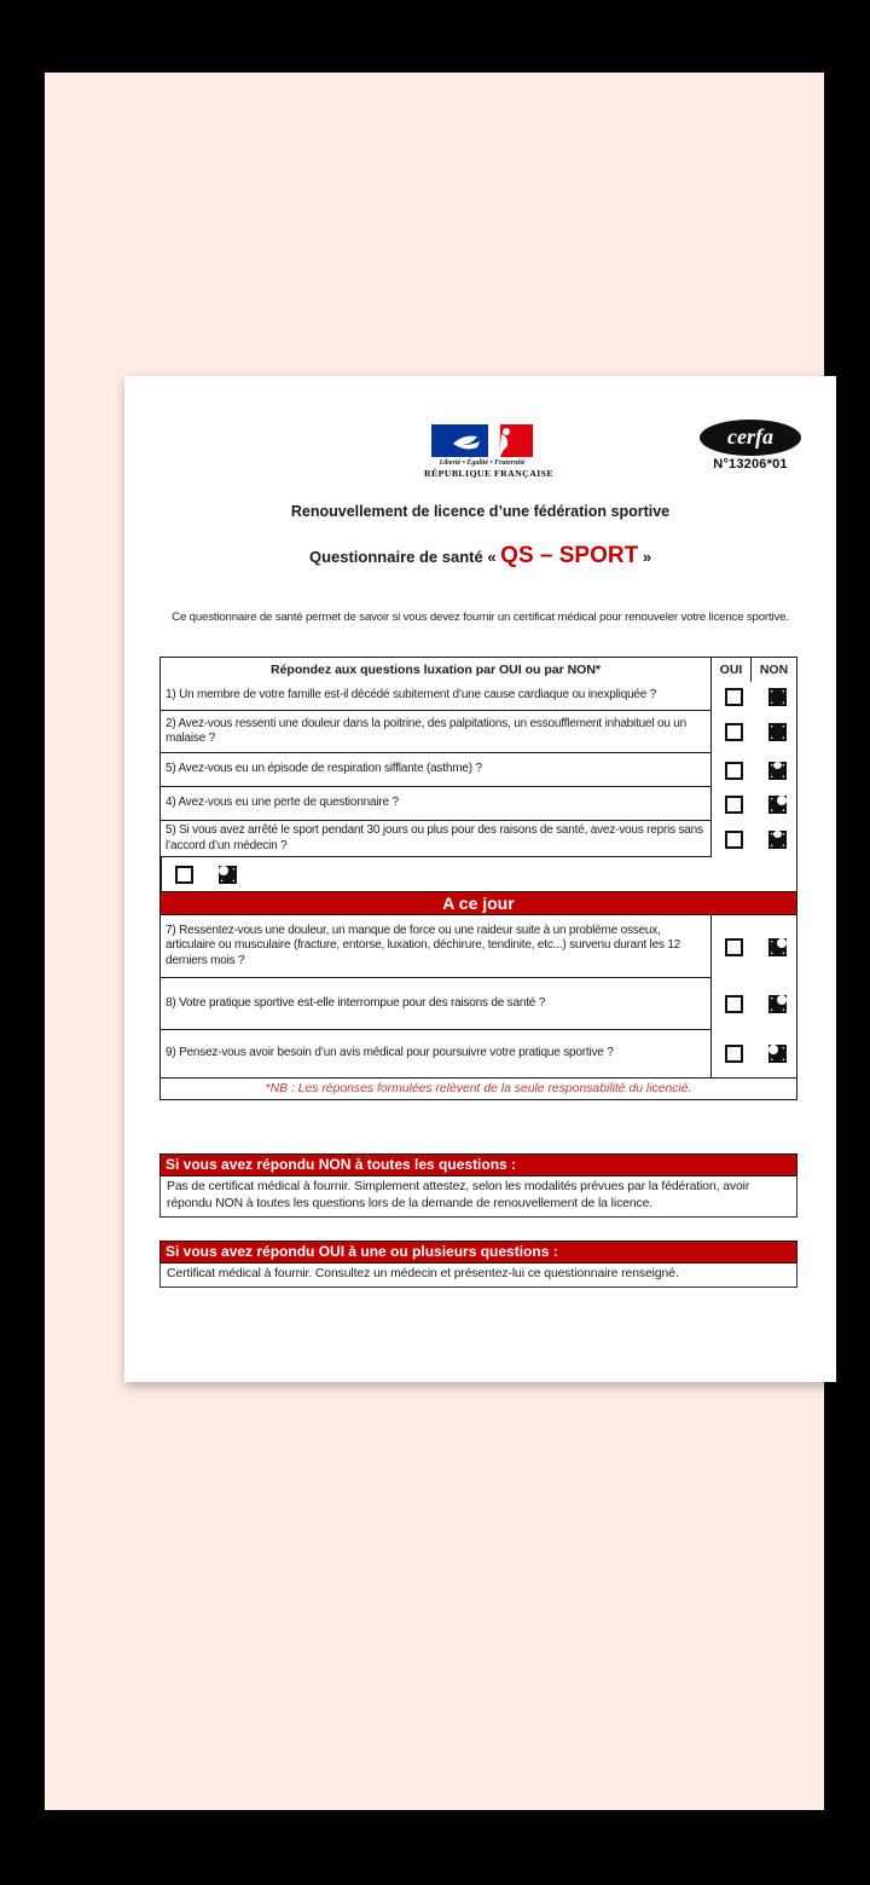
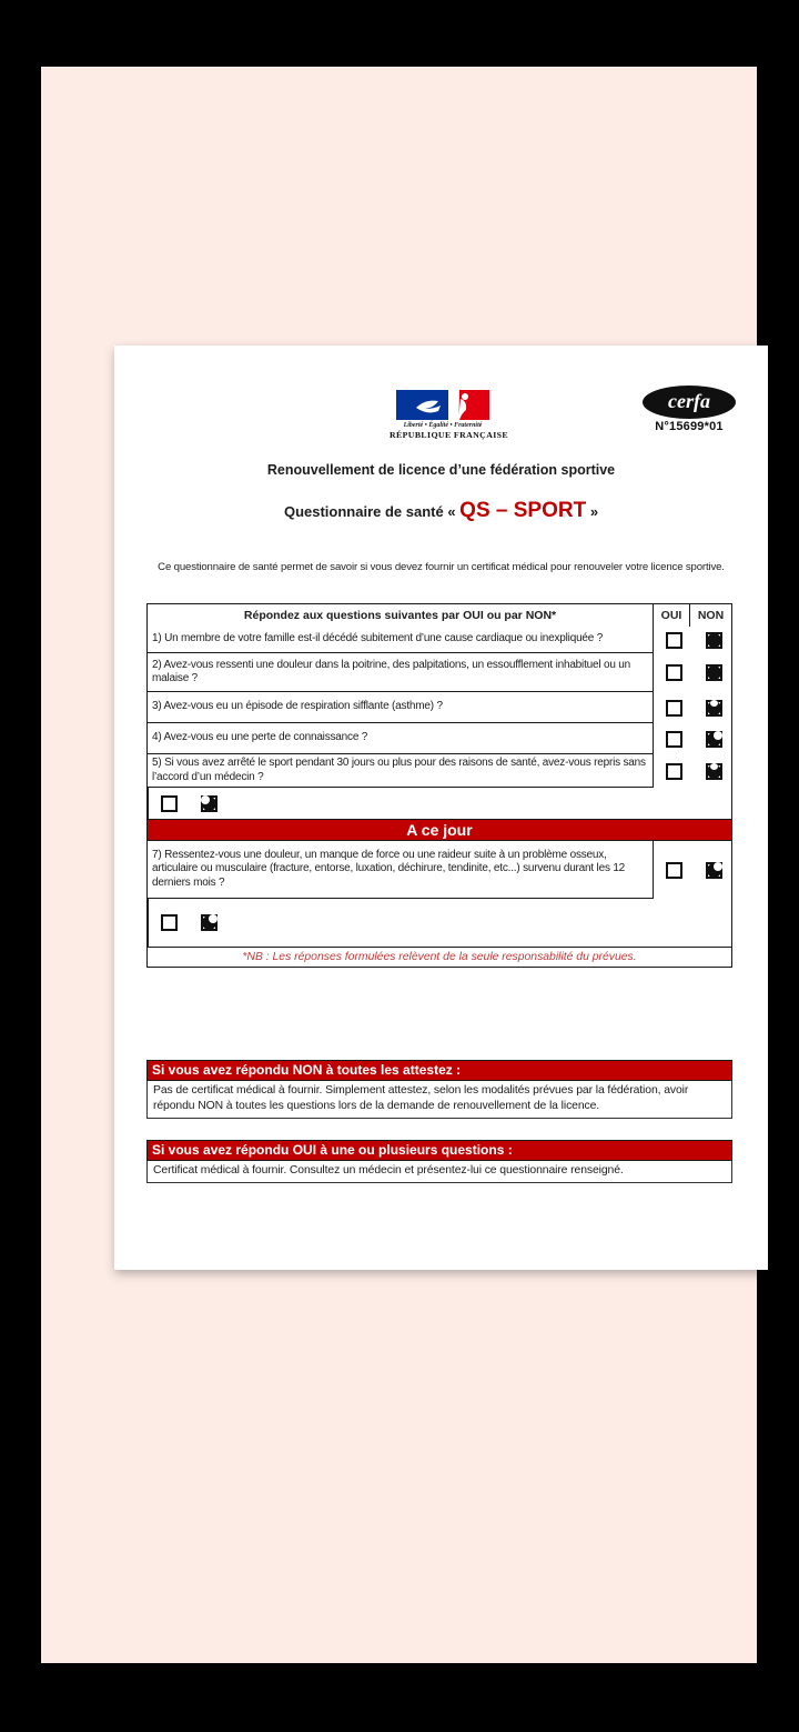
  RÉPUBLIQUE FRANÇAISE
  cerfa
- N°13206*01
+ N°15699*01
  Renouvellement de licence d’une fédération sportive
  Questionnaire de santé « QS – SPORT »
  Ce questionnaire de santé permet de savoir si vous devez fournir un certificat médical pour renouveler votre licence sportive.
- Répondez aux questions luxation par OUI ou par NON*
+ Répondez aux questions suivantes par OUI ou par NON*
  OUI
  NON
  1) Un membre de votre famille est-il décédé subitement d’une cause cardiaque ou inexpliquée ?
  2) Avez-vous ressenti une douleur dans la poitrine, des palpitations, un essoufflement inhabituel ou un malaise ?
- 5) Avez-vous eu un épisode de respiration sifflante (asthme) ?
+ 3) Avez-vous eu un épisode de respiration sifflante (asthme) ?
- 4) Avez-vous eu une perte de questionnaire ?
+ 4) Avez-vous eu une perte de connaissance ?
  5) Si vous avez arrêté le sport pendant 30 jours ou plus pour des raisons de santé, avez-vous repris sans l’accord d’un médecin ?
  A ce jour
  7) Ressentez-vous une douleur, un manque de force ou une raideur suite à un problème osseux, articulaire ou musculaire (fracture, entorse, luxation, déchirure, tendinite, etc...) survenu durant les 12 derniers mois ?
- 8) Votre pratique sportive est-elle interrompue pour des raisons de santé ?
- 9) Pensez-vous avoir besoin d’un avis médical pour poursuivre votre pratique sportive ?
- *NB : Les réponses formulées relèvent de la seule responsabilité du licencié.
+ *NB : Les réponses formulées relèvent de la seule responsabilité du prévues.
- Si vous avez répondu NON à toutes les questions :
+ Si vous avez répondu NON à toutes les attestez :
  Pas de certificat médical à fournir. Simplement attestez, selon les modalités prévues par la fédération, avoir répondu NON à toutes les questions lors de la demande de renouvellement de la licence.
  Si vous avez répondu OUI à une ou plusieurs questions :
  Certificat médical à fournir. Consultez un médecin et présentez-lui ce questionnaire renseigné.
